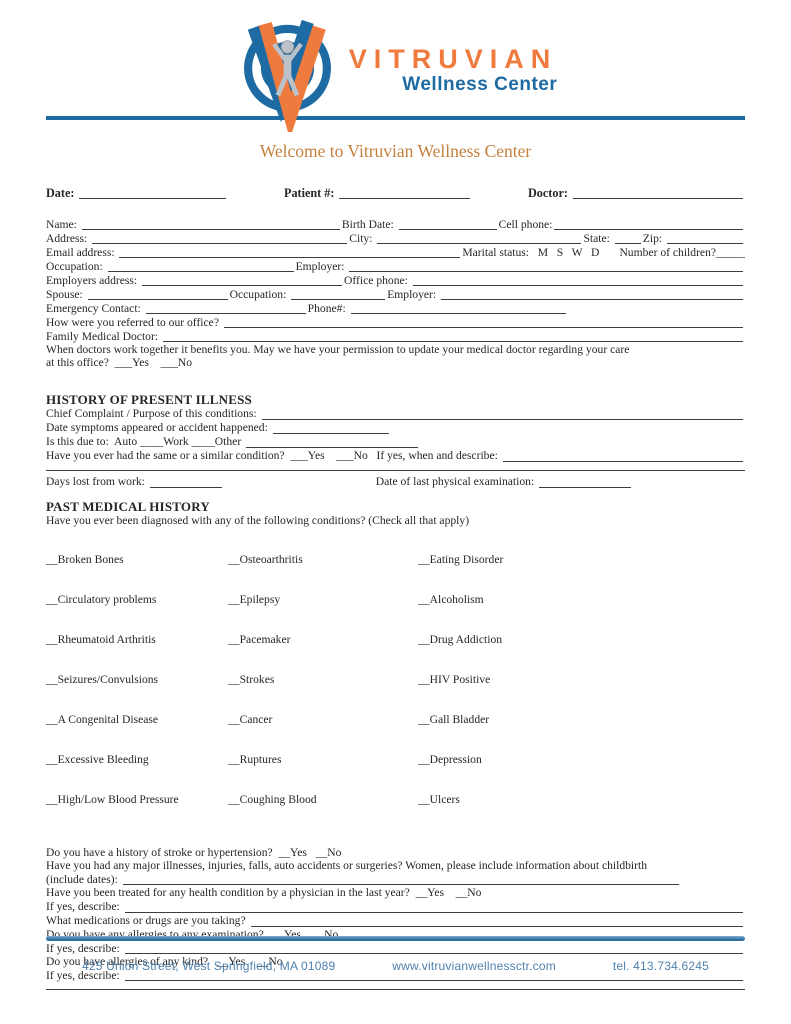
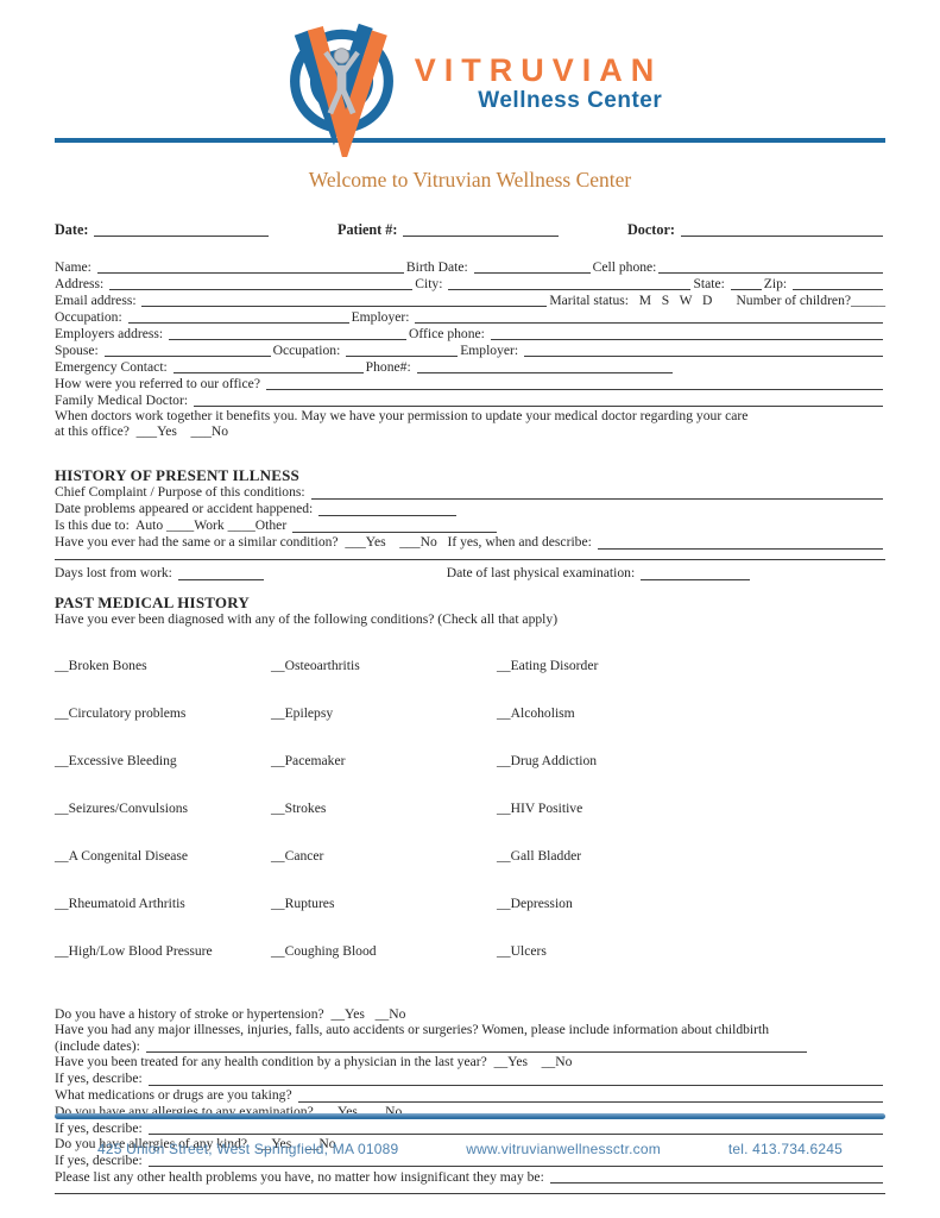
  VITRUVIAN
  Wellness Center
  Welcome to Vitruvian Wellness Center
  Date:
  Patient #:
  Doctor:
  Name:
  Birth Date:
  Cell phone:
  Address:
  City:
  State:
  Zip:
  Email address:
  Marital status: M S W D
  Number of children?_____
  Occupation:
  Employer:
  Employers address:
  Office phone:
  Spouse:
  Occupation:
  Employer:
  Emergency Contact:
  Phone#:
  How were you referred to our office?
  Family Medical Doctor:
  When doctors work together it benefits you. May we have your permission to update your medical doctor regarding your care
  at this office? ___Yes ___No
  HISTORY OF PRESENT ILLNESS
  Chief Complaint / Purpose of this conditions:
- Date symptoms appeared or accident happened:
+ Date problems appeared or accident happened:
  Is this due to: Auto ____Work ____Other
  Have you ever had the same or a similar condition? ___Yes ___No If yes, when and describe:
  Days lost from work:
  Date of last physical examination:
  PAST MEDICAL HISTORY
  Have you ever been diagnosed with any of the following conditions? (Check all that apply)
  __Broken Bones
  __Circulatory problems
- __Rheumatoid Arthritis
+ __Excessive Bleeding
  __Seizures/Convulsions
  __A Congenital Disease
- __Excessive Bleeding
+ __Rheumatoid Arthritis
  __High/Low Blood Pressure
  __Osteoarthritis
  __Epilepsy
  __Pacemaker
  __Strokes
  __Cancer
  __Ruptures
  __Coughing Blood
  __Eating Disorder
  __Alcoholism
  __Drug Addiction
  __HIV Positive
  __Gall Bladder
  __Depression
  __Ulcers
  Do you have a history of stroke or hypertension? __Yes __No
  Have you had any major illnesses, injuries, falls, auto accidents or surgeries? Women, please include information about childbirth
  (include dates):
  Have you been treated for any health condition by a physician in the last year? __Yes __No
  If yes, describe:
  What medications or drugs are you taking?
  Do you have any allergies to any examination? __Yes __No
  If yes, describe:
  Do you have allergies of any kind? __Yes __No
  If yes, describe:
+ Please list any other health problems you have, no matter how insignificant they may be:
  425 Union Street, West Springfield, MA 01089
  www.vitruvianwellnessctr.com
  tel. 413.734.6245
